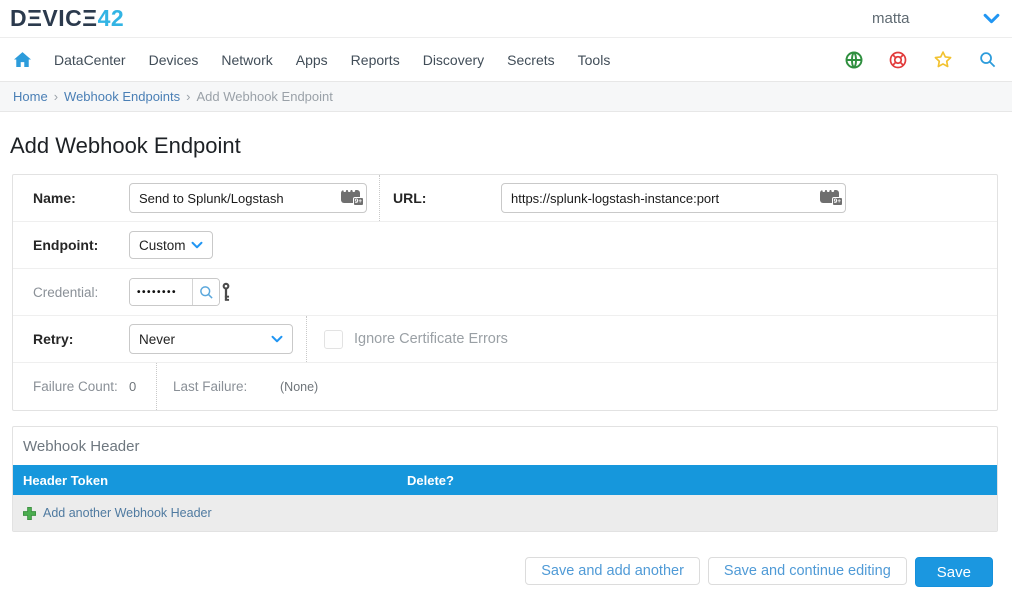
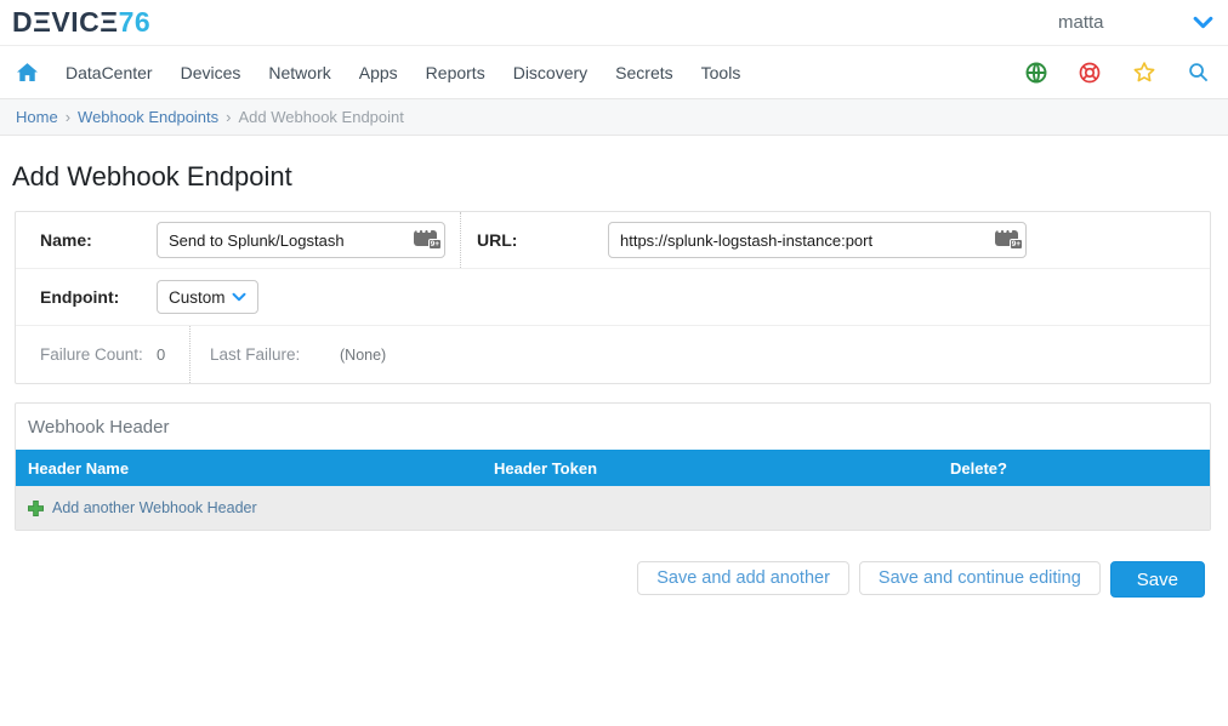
- DΞVICΞ42
+ DΞVICΞ76
  matta
  DataCenter
  Devices
  Network
  Apps
  Reports
  Discovery
  Secrets
  Tools
  Home
  ›
  Webhook Endpoints
  ›
  Add Webhook Endpoint
  Add Webhook Endpoint
  Name:
  Send to Splunk/Logstash
  •••
  URL:
  https://splunk-logstash-instance:port
  •••
  Endpoint:
  Custom
- Credential:
- ••••••••
- Retry:
- Never
- Ignore Certificate Errors
  Failure Count:
  0
  Last Failure:
  (None)
  Webhook Header
+ Header Name
  Header Token
  Delete?
  Add another Webhook Header
  Save and add another
  Save and continue editing
  Save
